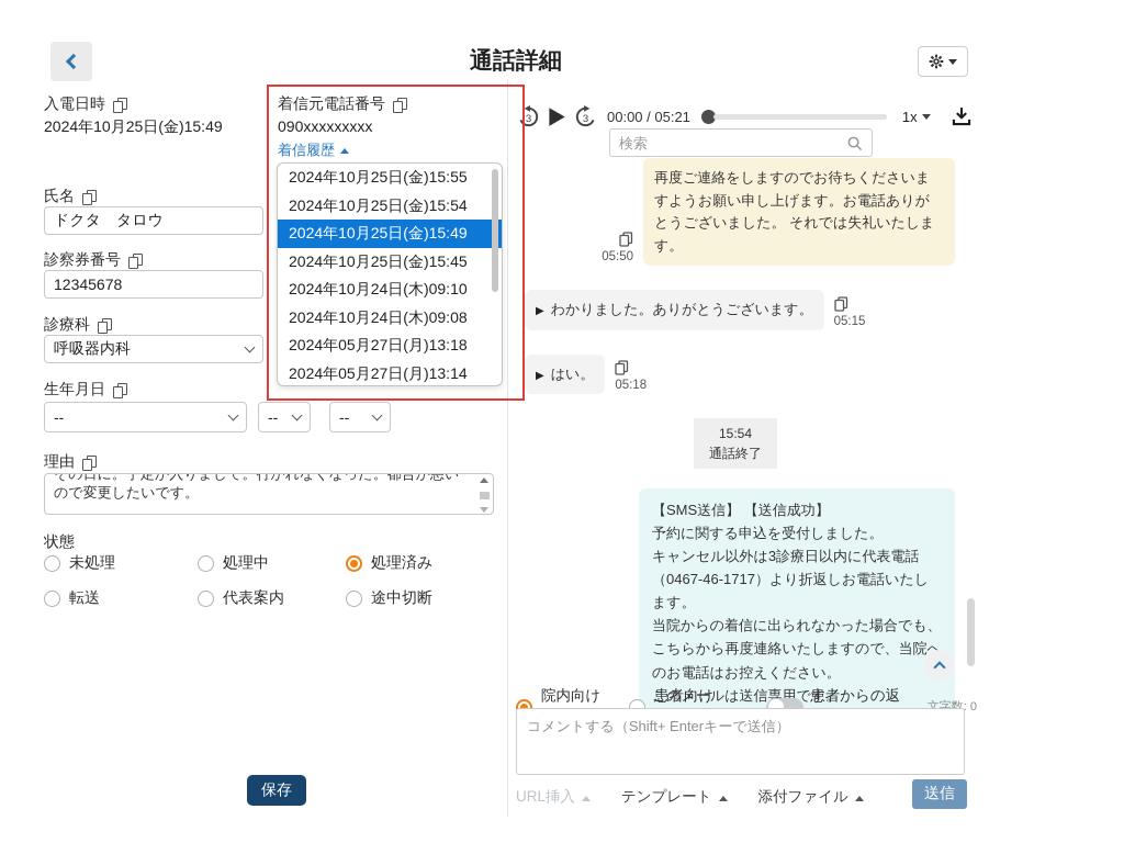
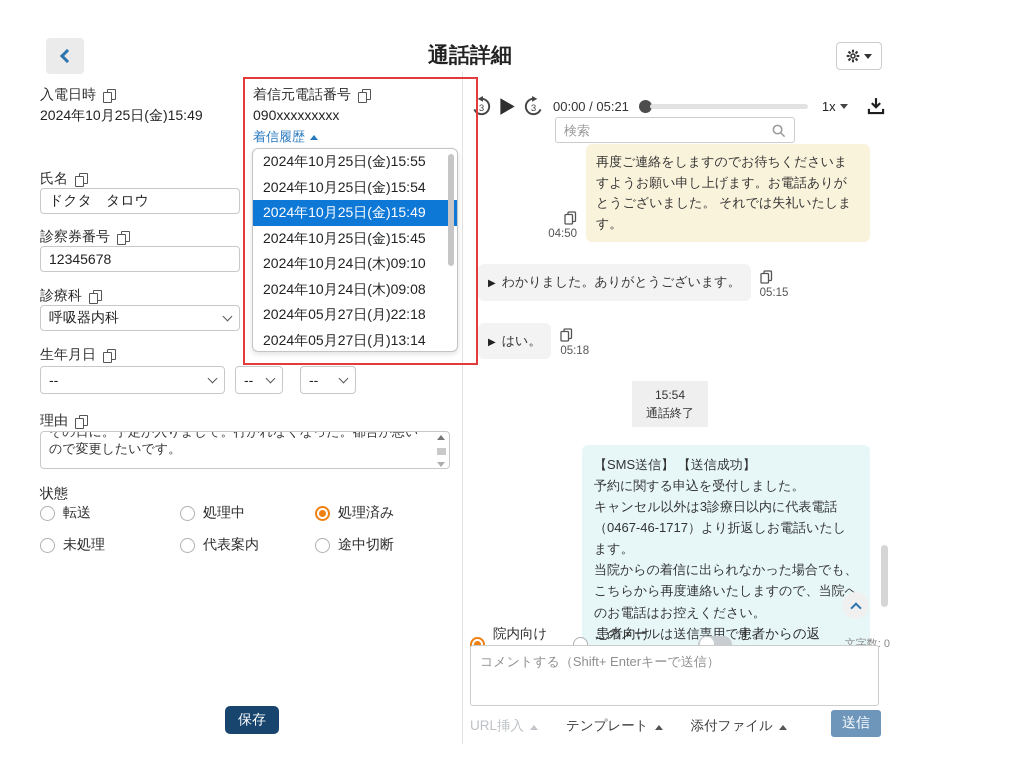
  通話詳細
  入電日時
  2024年10月25日(金)15:49
  着信元電話番号
  090xxxxxxxxx
  着信履歴
  2024年10月25日(金)15:55
  2024年10月25日(金)15:54
  2024年10月25日(金)15:49
  2024年10月25日(金)15:45
  2024年10月24日(木)09:10
  2024年10月24日(木)09:08
- 2024年05月27日(月)13:18
+ 2024年05月27日(月)22:18
  2024年05月27日(月)13:14
  氏名
  ドクタ タロウ
  診察券番号
  12345678
  診療科
  呼吸器内科
  生年月日
  --
  --
  --
  理由
  その日に。予定が入りまして。行かれなくなった。都合が悪いので変更したいです。
  状態
- 未処理
+ 転送
  処理中
  処理済み
- 転送
+ 未処理
  代表案内
  途中切断
  保存
  3
  3
  00:00 / 05:21
  1x
  検索
- 05:50
+ 04:50
  再度ご連絡をしますのでお待ちくださいますようお願い申し上げます。お電話ありがとうございました。 それでは失礼いたします。
  ▶ わかりました。ありがとうございます。
  05:15
  ▶ はい。
  05:18
  15:54
  通話終了
  【SMS送信】 【送信成功】
  予約に関する申込を受付しました。
  キャンセル以外は3診療日以内に代表電話（0467-46-1717）より折返しお電話いたします。
  当院からの着信に出られなかった場合でも、こちらから再度連絡いたしますので、当院へのお電話はお控えください。
  このメールは送信専用です。
  文字数: 0
  コメントする（Shift+ Enterキーで送信）
  URL挿入
  テンプレート
  添付ファイル
  送信
